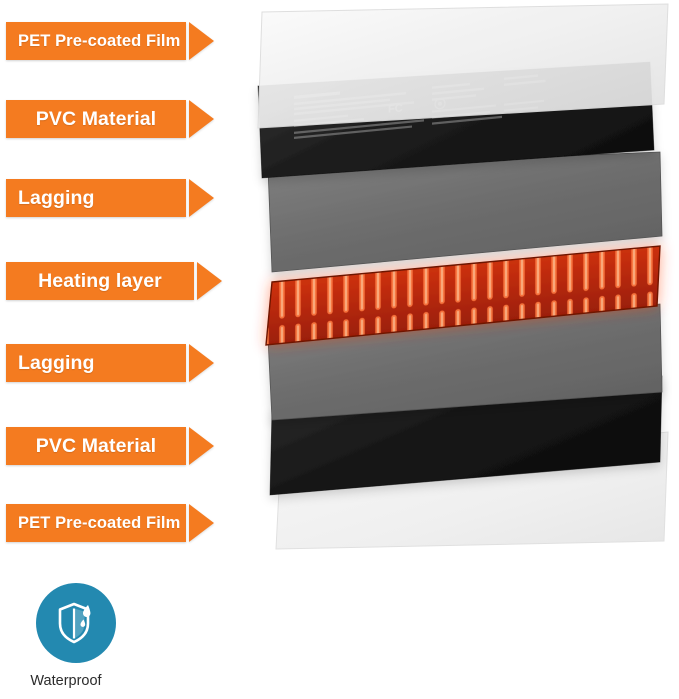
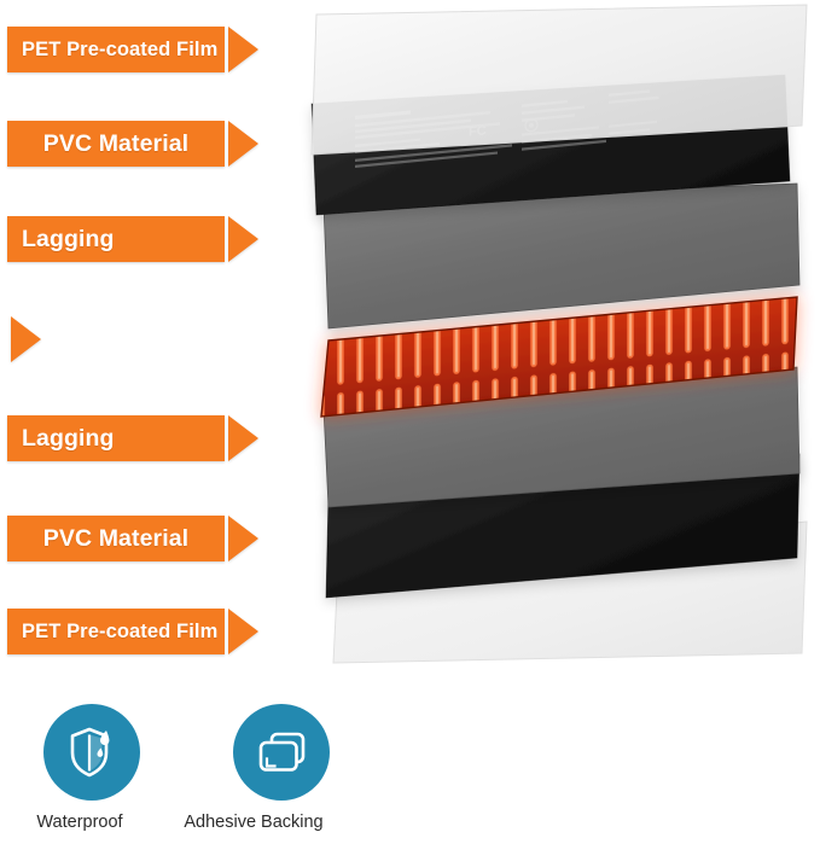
  PET Pre-coated Film
  PVC Material
  Lagging
- Heating layer
  Lagging
  PVC Material
  PET Pre-coated Film
  Waterproof
+ Adhesive Backing
